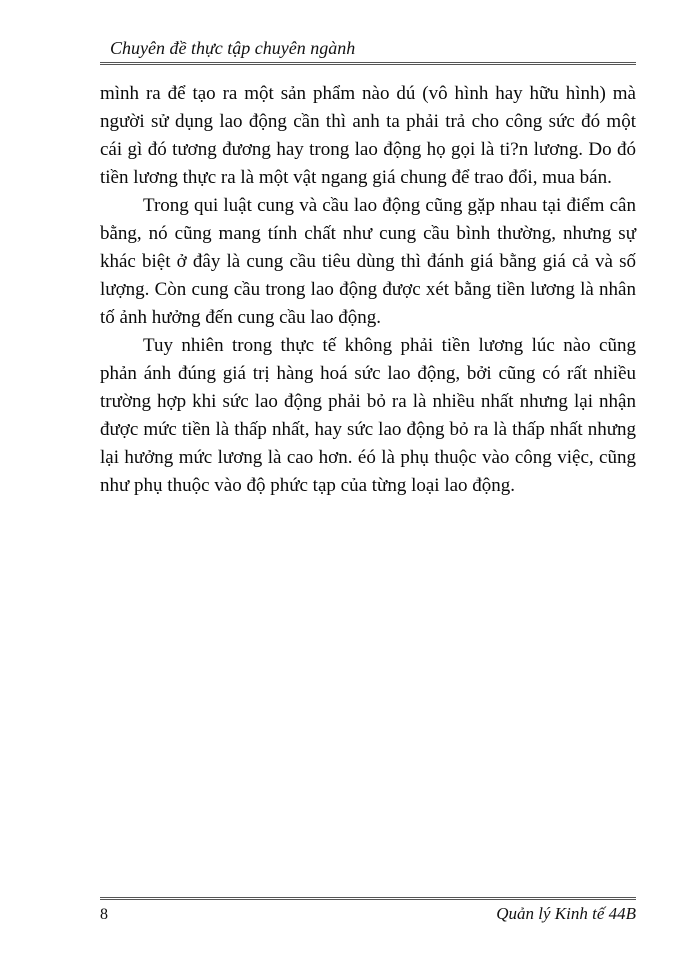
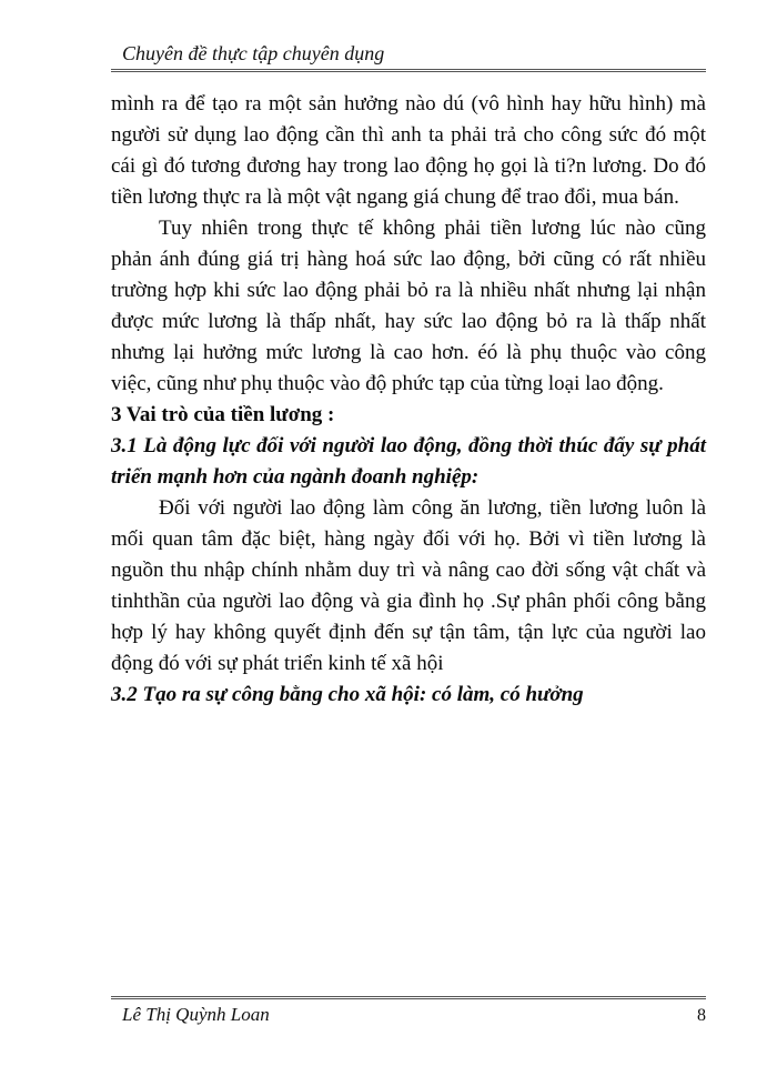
- Chuyên đề thực tập chuyên ngành
+ Chuyên đề thực tập chuyên dụng
- mình ra để tạo ra một sản phẩm nào dú (vô hình hay hữu hình) mà người sử dụng lao động cần thì anh ta phải trả cho công sức đó một cái gì đó tương đương hay trong lao động họ gọi là ti?n lương. Do đó tiền lương thực ra là một vật ngang giá chung để trao đổi, mua bán.
+ mình ra để tạo ra một sản hưởng nào dú (vô hình hay hữu hình) mà người sử dụng lao động cần thì anh ta phải trả cho công sức đó một cái gì đó tương đương hay trong lao động họ gọi là ti?n lương. Do đó tiền lương thực ra là một vật ngang giá chung để trao đổi, mua bán.
- Trong qui luật cung và cầu lao động cũng gặp nhau tại điểm cân bằng, nó cũng mang tính chất như cung cầu bình thường, nhưng sự khác biệt ở đây là cung cầu tiêu dùng thì đánh giá bằng giá cả và số lượng. Còn cung cầu trong lao động được xét bằng tiền lương là nhân tố ảnh hưởng đến cung cầu lao động.
- Tuy nhiên trong thực tế không phải tiền lương lúc nào cũng phản ánh đúng giá trị hàng hoá sức lao động, bởi cũng có rất nhiều trường hợp khi sức lao động phải bỏ ra là nhiều nhất nhưng lại nhận được mức tiền là thấp nhất, hay sức lao động bỏ ra là thấp nhất nhưng lại hưởng mức lương là cao hơn. éó là phụ thuộc vào công việc, cũng như phụ thuộc vào độ phức tạp của từng loại lao động.
+ Tuy nhiên trong thực tế không phải tiền lương lúc nào cũng phản ánh đúng giá trị hàng hoá sức lao động, bởi cũng có rất nhiều trường hợp khi sức lao động phải bỏ ra là nhiều nhất nhưng lại nhận được mức lương là thấp nhất, hay sức lao động bỏ ra là thấp nhất nhưng lại hưởng mức lương là cao hơn. éó là phụ thuộc vào công việc, cũng như phụ thuộc vào độ phức tạp của từng loại lao động.
+ 3 Vai trò của tiền lương :
+ 3.1 Là động lực đối với người lao động, đồng thời thúc đẩy sự phát triển mạnh hơn của ngành đoanh nghiệp:
+ Đối với người lao động làm công ăn lương, tiền lương luôn là mối quan tâm đặc biệt, hàng ngày đối với họ. Bởi vì tiền lương là nguồn thu nhập chính nhằm duy trì và nâng cao đời sống vật chất và tinhthần của người lao động và gia đình họ .Sự phân phối công bằng hợp lý hay không quyết định đến sự tận tâm, tận lực của người lao động đó với sự phát triển kinh tế xã hội
+ 3.2 Tạo ra sự công bằng cho xã hội: có làm, có hưởng
+ Lê Thị Quỳnh Loan
  8
- Quản lý Kinh tế 44B
